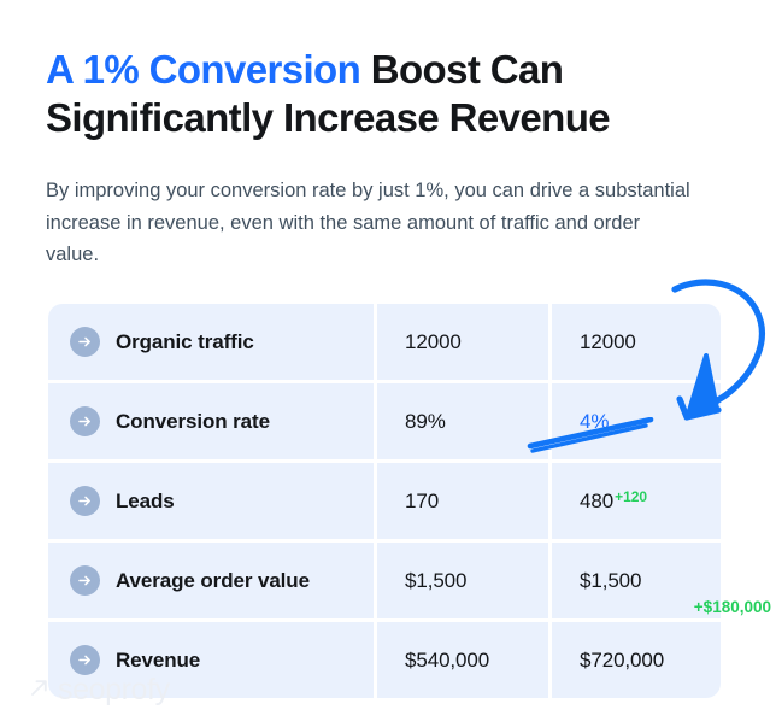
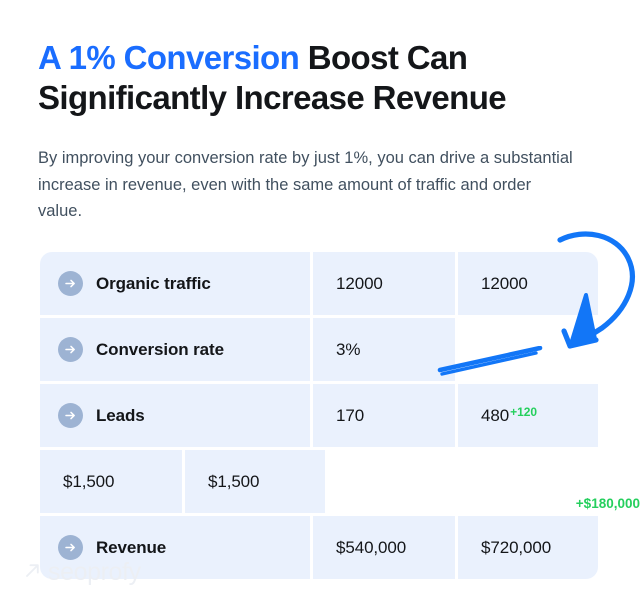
  A 1% Conversion Boost Can Significantly Increase Revenue
  By improving your conversion rate by just 1%, you can drive a substantial increase in revenue, even with the same amount of traffic and order value.
  Organic traffic
  12000
  12000
  Conversion rate
- 89%
+ 3%
- 4%
  Leads
  170
  480
  +120
- Average order value
  $1,500
  $1,500
  Revenue
  $540,000
  $720,000
  +$180,000
  seoprofy
